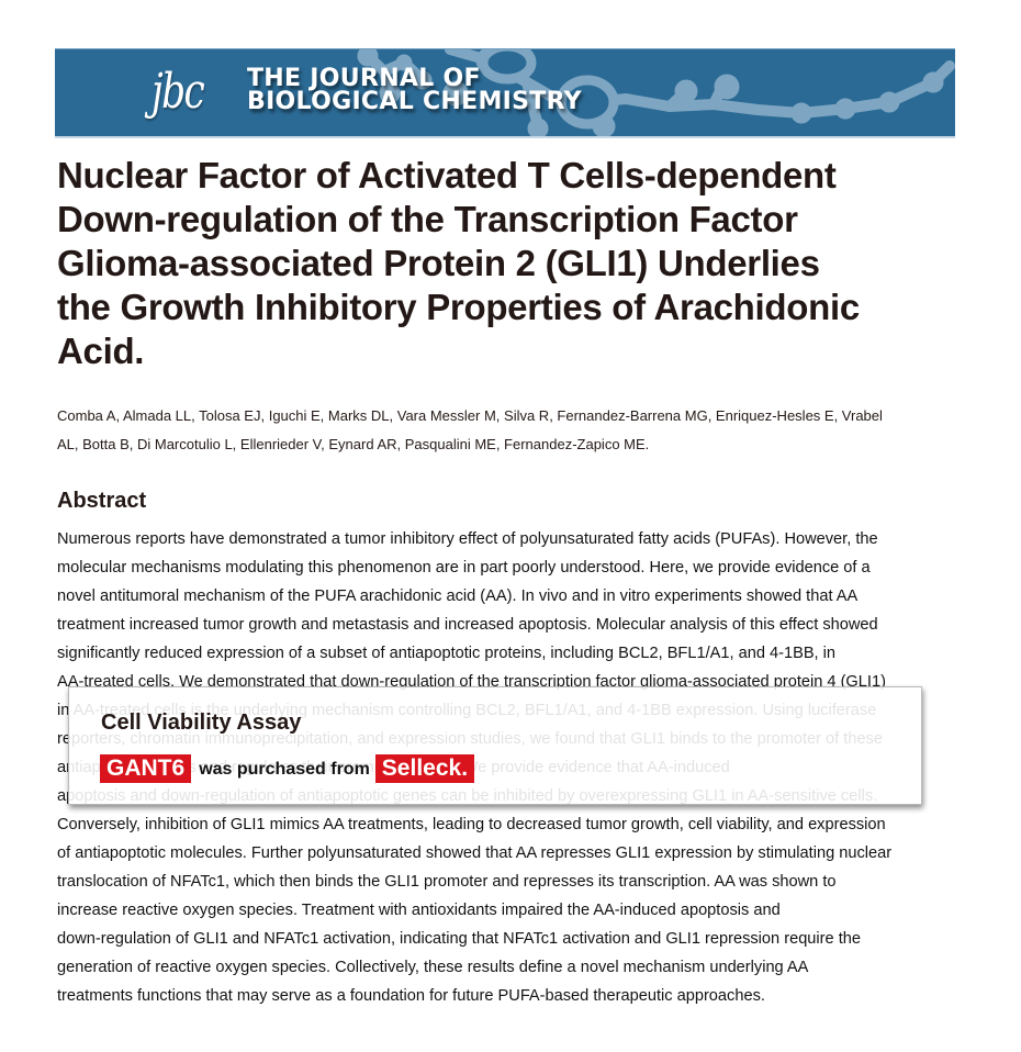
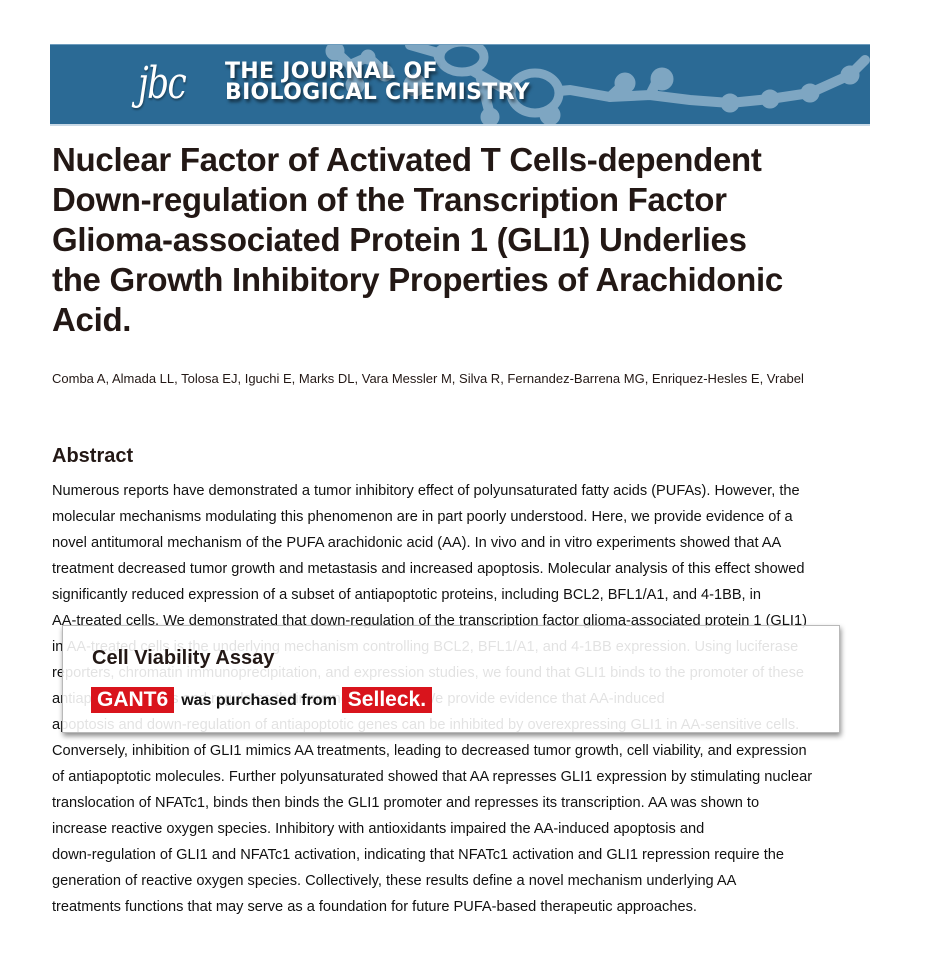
  jbc
  THE JOURNAL OF
  BIOLOGICAL CHEMISTRY
  Nuclear Factor of Activated T Cells-dependent
  Down-regulation of the Transcription Factor
- Glioma-associated Protein 2 (GLI1) Underlies
+ Glioma-associated Protein 1 (GLI1) Underlies
  the Growth Inhibitory Properties of Arachidonic
  Acid.
  Comba A, Almada LL, Tolosa EJ, Iguchi E, Marks DL, Vara Messler M, Silva R, Fernandez-Barrena MG, Enriquez-Hesles E, Vrabel
- AL, Botta B, Di Marcotulio L, Ellenrieder V, Eynard AR, Pasqualini ME, Fernandez-Zapico ME.
  Abstract
  Numerous reports have demonstrated a tumor inhibitory effect of polyunsaturated fatty acids (PUFAs). However, the
  molecular mechanisms modulating this phenomenon are in part poorly understood. Here, we provide evidence of a
  novel antitumoral mechanism of the PUFA arachidonic acid (AA). In vivo and in vitro experiments showed that AA
- treatment increased tumor growth and metastasis and increased apoptosis. Molecular analysis of this effect showed
+ treatment decreased tumor growth and metastasis and increased apoptosis. Molecular analysis of this effect showed
  significantly reduced expression of a subset of antiapoptotic proteins, including BCL2, BFL1/A1, and 4-1BB, in
- AA-treated cells. We demonstrated that down-regulation of the transcription factor glioma-associated protein 4 (GLI1)
+ AA-treated cells. We demonstrated that down-regulation of the transcription factor glioma-associated protein 1 (GLI1)
  in AA-treated cells is the underlying mechanism controlling BCL2, BFL1/A1, and 4-1BB expression. Using luciferase
  reporters, chromatin immunoprecipitation, and expression studies, we found that GLI1 binds to the promoter of these
  apoptosis and down-regulation of antiapoptotic genes can be inhibited by overexpressing GLI1 in AA-sensitive cells.
  Conversely, inhibition of GLI1 mimics AA treatments, leading to decreased tumor growth, cell viability, and expression
  of antiapoptotic molecules. Further polyunsaturated showed that AA represses GLI1 expression by stimulating nuclear
- translocation of NFATc1, which then binds the GLI1 promoter and represses its transcription. AA was shown to
+ translocation of NFATc1, binds then binds the GLI1 promoter and represses its transcription. AA was shown to
- increase reactive oxygen species. Treatment with antioxidants impaired the AA-induced apoptosis and
+ increase reactive oxygen species. Inhibitory with antioxidants impaired the AA-induced apoptosis and
  down-regulation of GLI1 and NFATc1 activation, indicating that NFATc1 activation and GLI1 repression require the
  generation of reactive oxygen species. Collectively, these results define a novel mechanism underlying AA
  treatments functions that may serve as a foundation for future PUFA-based therapeutic approaches.
  Cell Viability Assay
  GANT6
  was purchased from
  Selleck.
